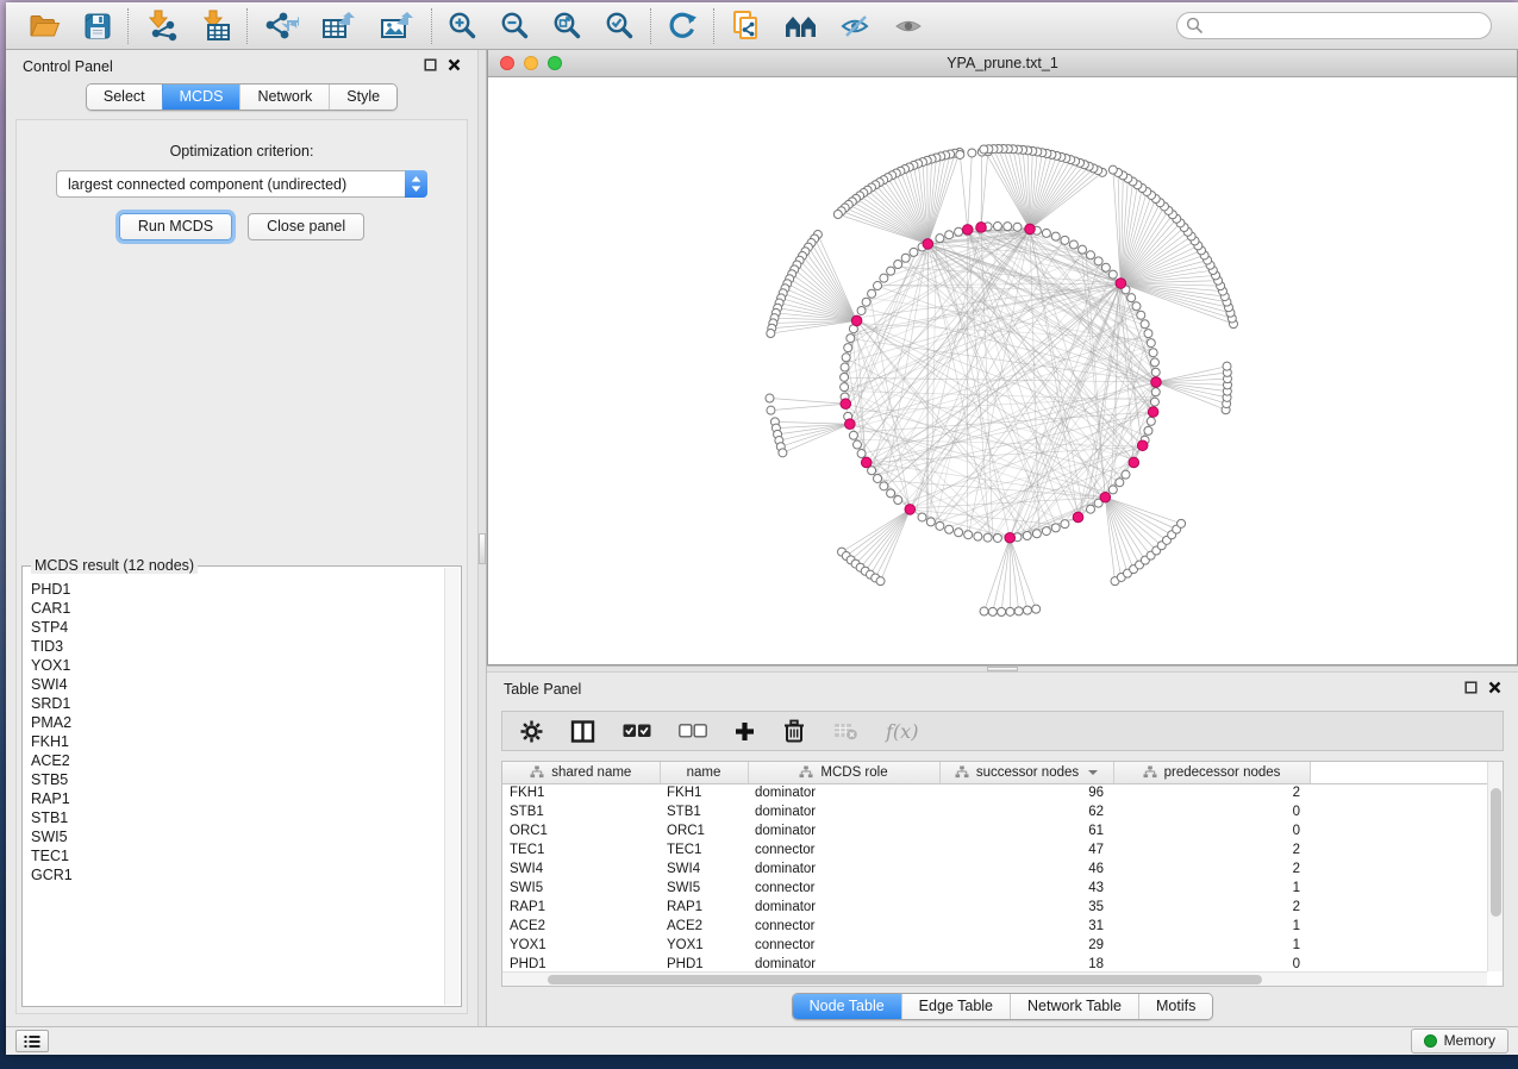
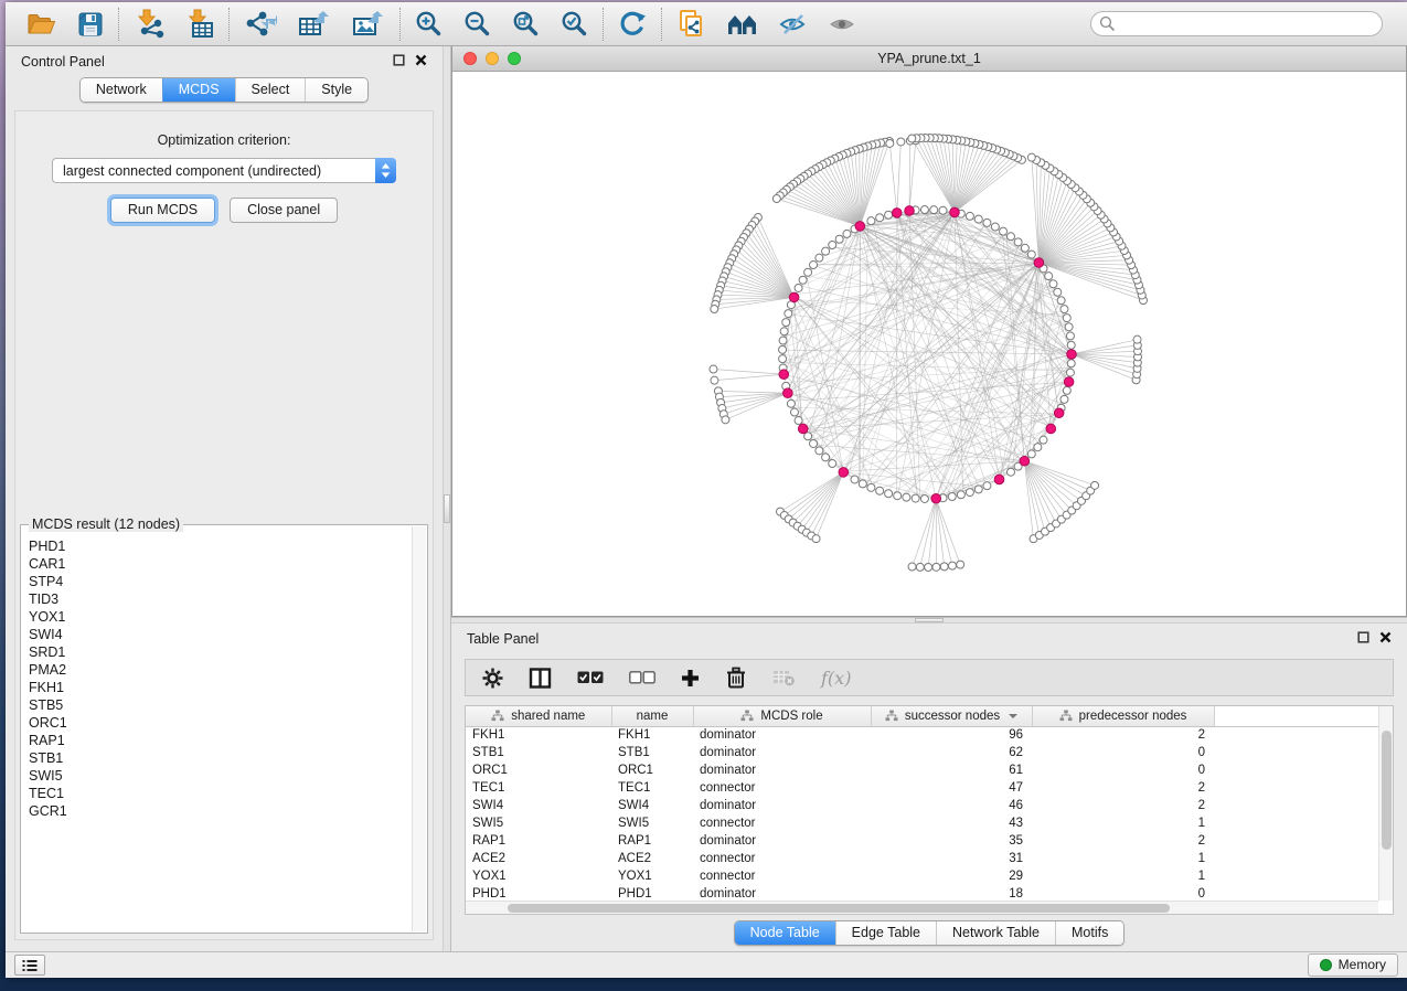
  Control Panel
- Select
+ Network
  MCDS
- Network
+ Select
  Style
  Optimization criterion:
  largest connected component (undirected)
  Run MCDS
  Close panel
  MCDS result (12 nodes)
  PHD1
  CAR1
  STP4
  TID3
  YOX1
  SWI4
  SRD1
  PMA2
  FKH1
- ACE2
  STB5
+ ORC1
  RAP1
  STB1
  SWI5
  TEC1
  GCR1
  YPA_prune.txt_1
  Table Panel
  f(x)
  shared name	name	MCDS role	successor nodes	predecessor nodes
  FKH1	FKH1	dominator	96	2
  STB1	STB1	dominator	62	0
  ORC1	ORC1	dominator	61	0
  TEC1	TEC1	connector	47	2
  SWI4	SWI4	dominator	46	2
  SWI5	SWI5	connector	43	1
  RAP1	RAP1	dominator	35	2
  ACE2	ACE2	connector	31	1
  YOX1	YOX1	connector	29	1
  PHD1	PHD1	dominator	18	0
  Node Table
  Edge Table
  Network Table
  Motifs
  Memory
